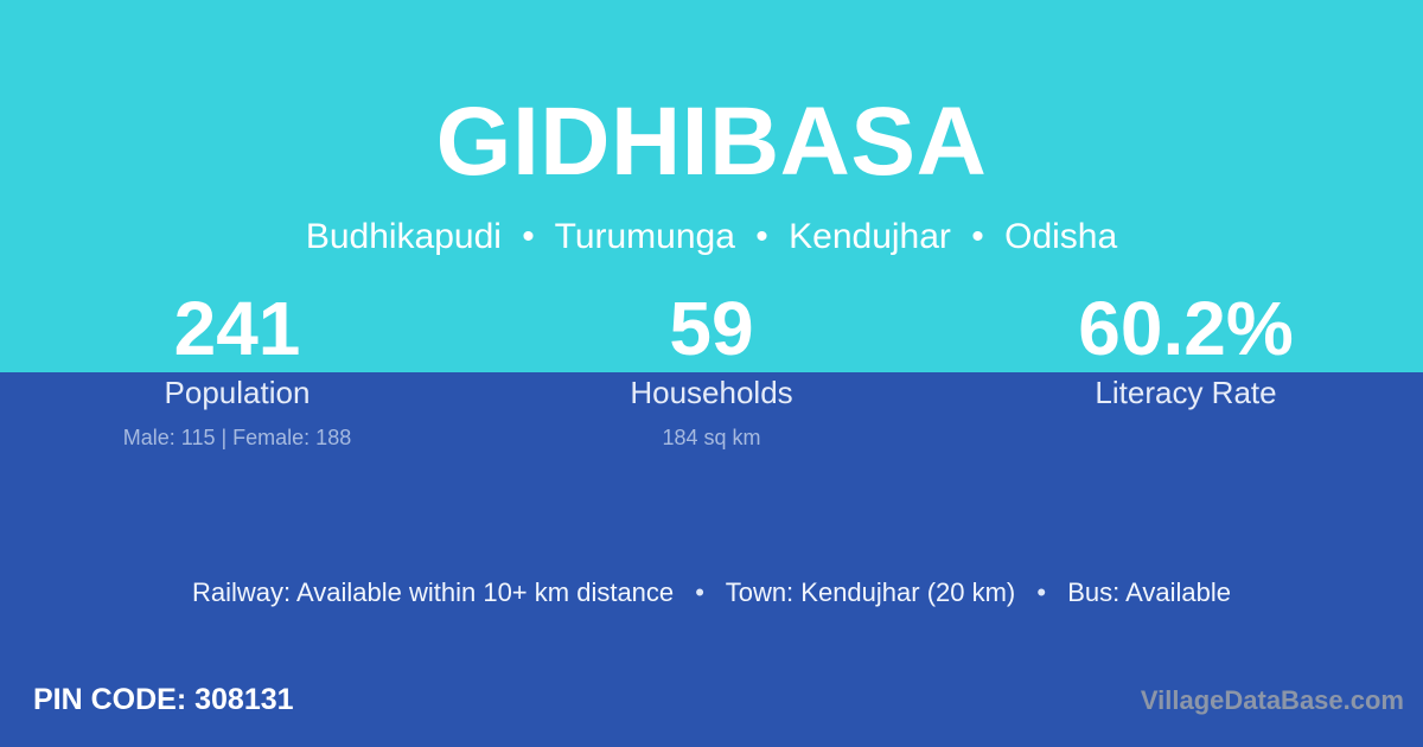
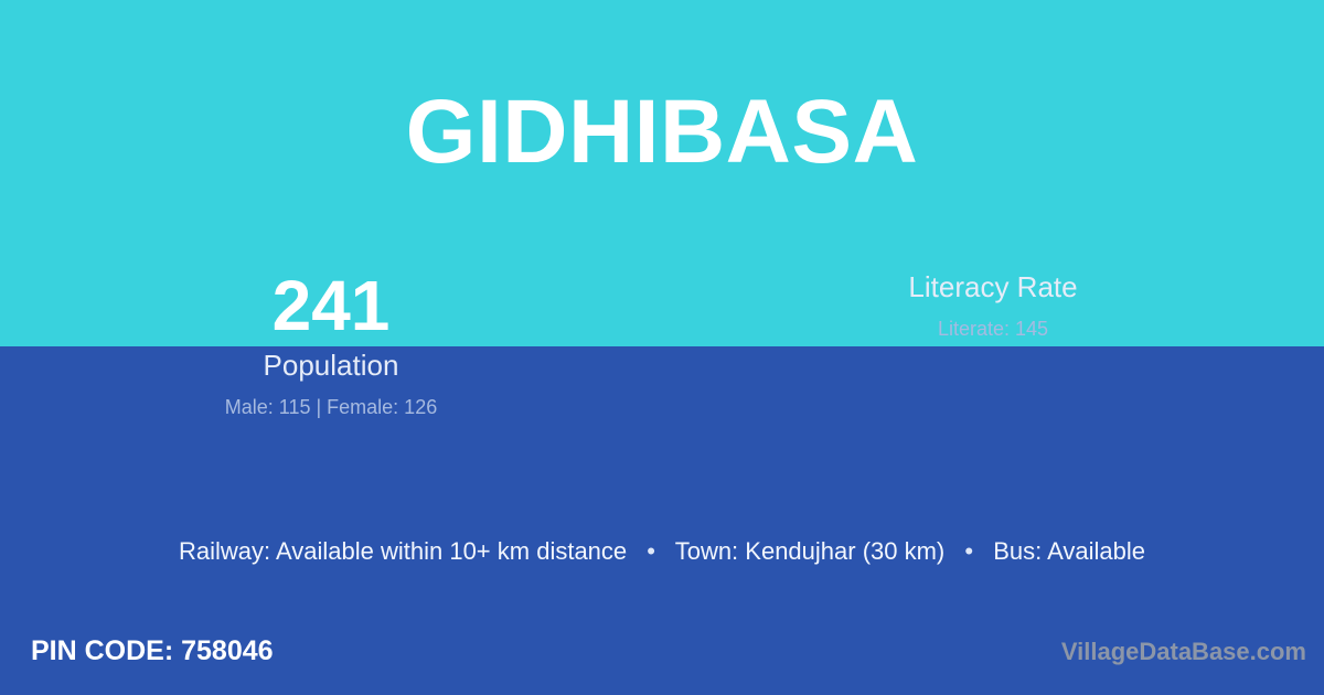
  GIDHIBASA
- Budhikapudi • Turumunga • Kendujhar • Odisha
  241
  Population
- Male: 115 | Female: 188
+ Male: 115 | Female: 126
- 59
- Households
- 184 sq km
- 60.2%
  Literacy Rate
+ Literate: 145
- Railway: Available within 10+ km distance • Town: Kendujhar (20 km) • Bus: Available
+ Railway: Available within 10+ km distance • Town: Kendujhar (30 km) • Bus: Available
- PIN CODE: 308131
+ PIN CODE: 758046
  VillageDataBase.com
